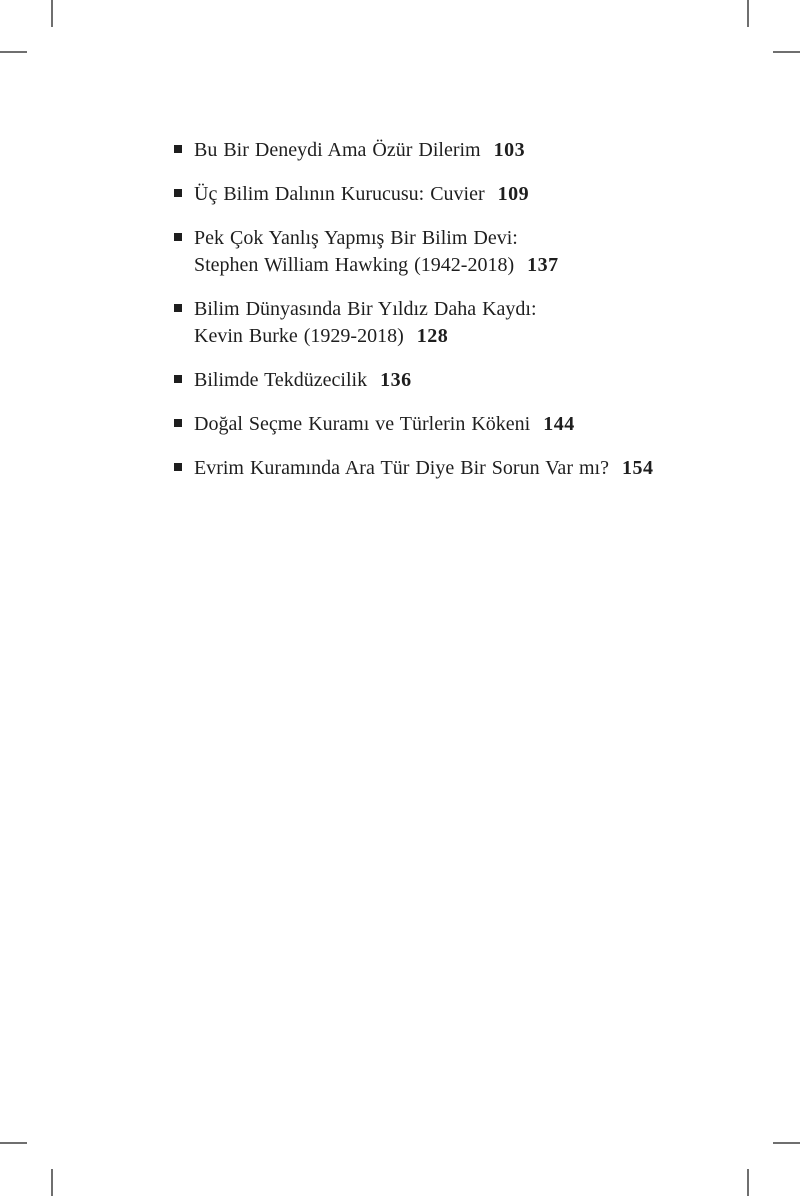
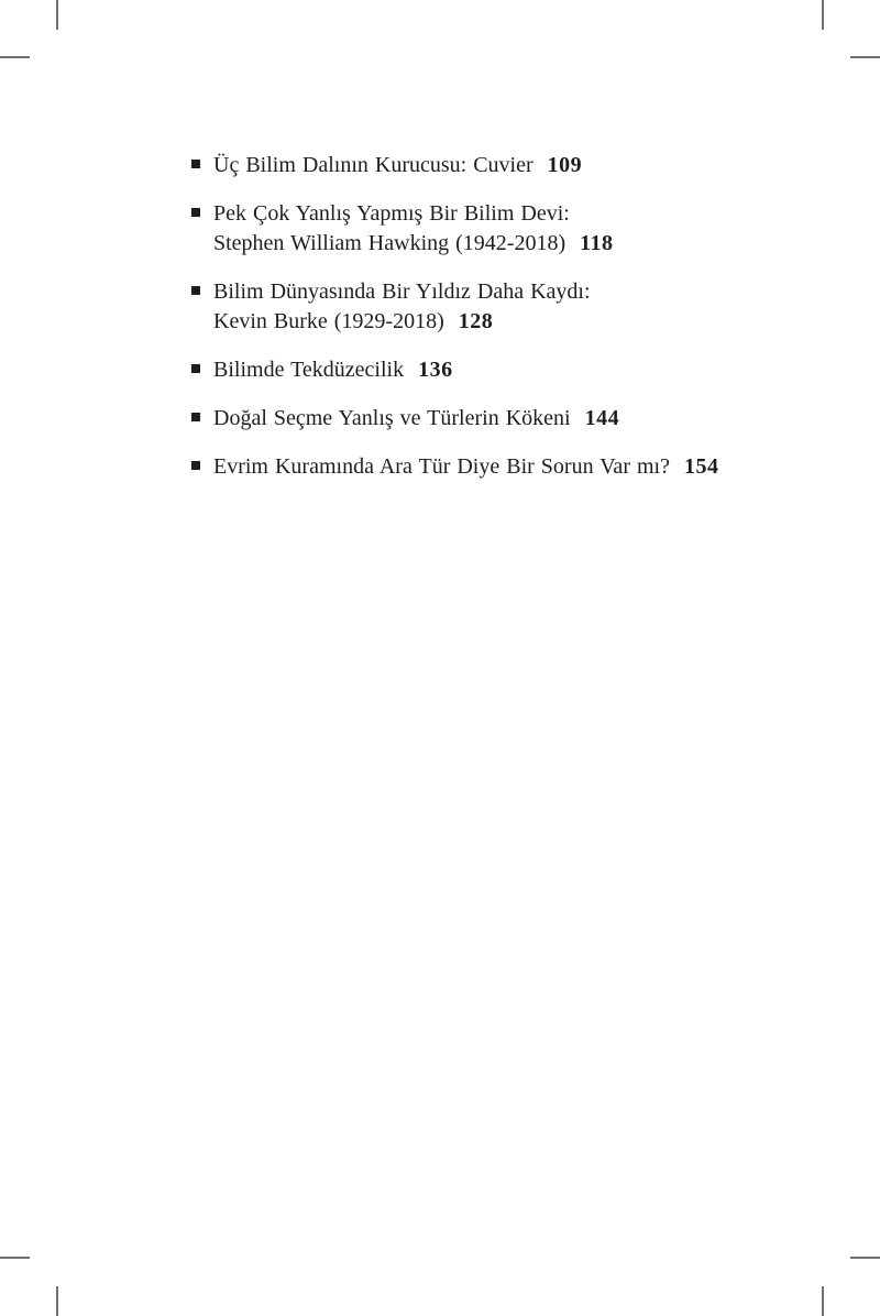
- Bu Bir Deneydi Ama Özür Dilerim 103
  Üç Bilim Dalının Kurucusu: Cuvier 109
  Pek Çok Yanlış Yapmış Bir Bilim Devi:
- Stephen William Hawking (1942-2018) 137
+ Stephen William Hawking (1942-2018) 118
  Bilim Dünyasında Bir Yıldız Daha Kaydı:
  Kevin Burke (1929-2018) 128
  Bilimde Tekdüzecilik 136
- Doğal Seçme Kuramı ve Türlerin Kökeni 144
+ Doğal Seçme Yanlış ve Türlerin Kökeni 144
  Evrim Kuramında Ara Tür Diye Bir Sorun Var mı? 154
